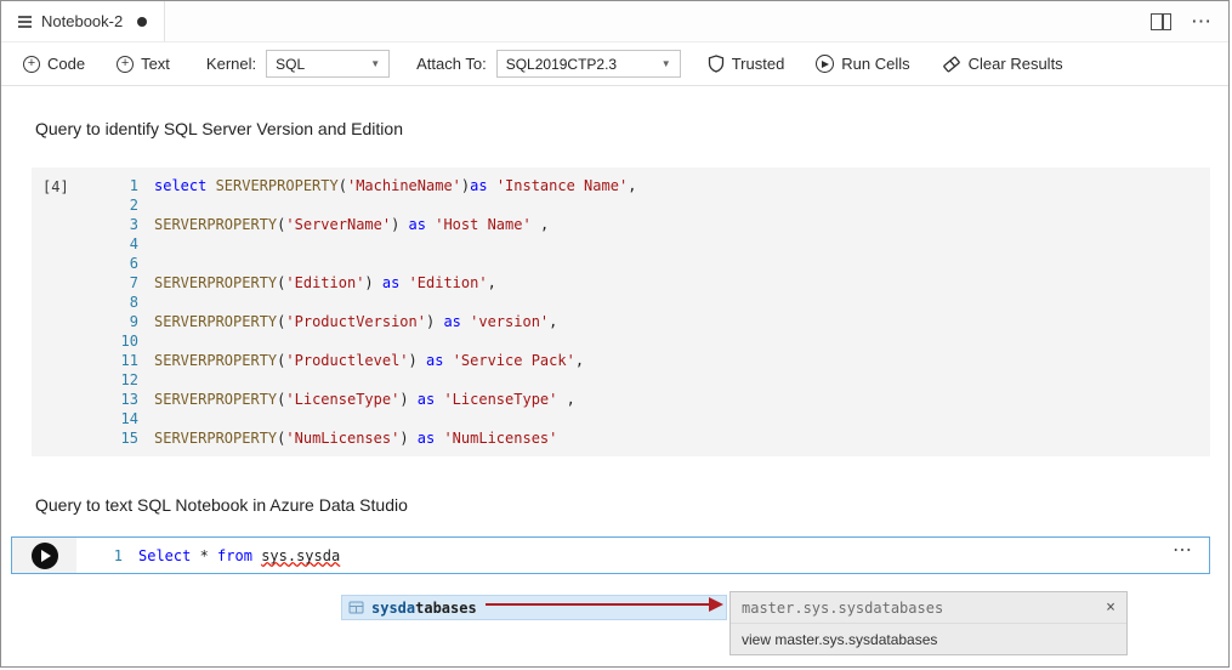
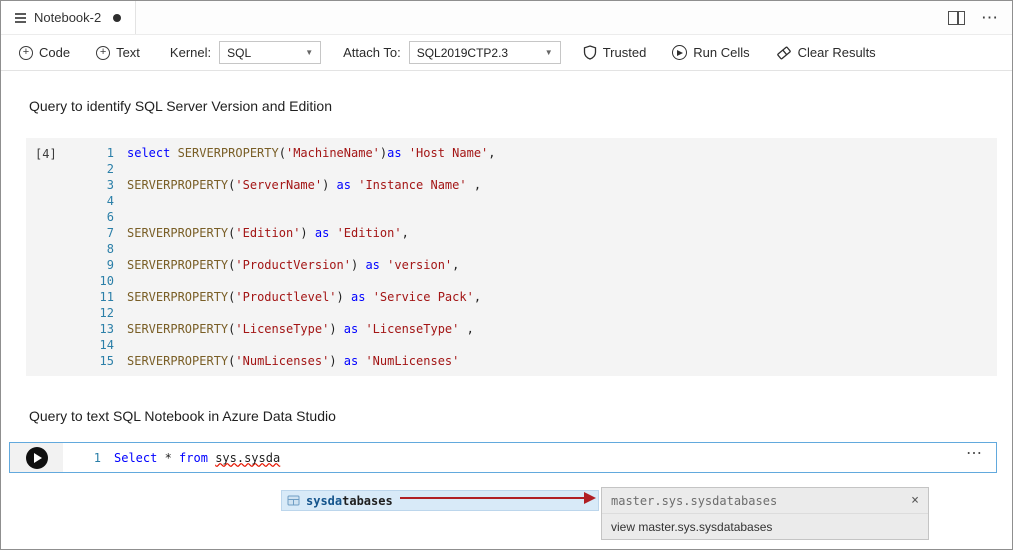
  Notebook-2
  ⋯
  +
  Code
  +
  Text
  Kernel:
  SQL
  ▼
  Attach To:
  SQL2019CTP2.3
  ▼
  Trusted
  Run Cells
  Clear Results
  Query to identify SQL Server Version and Edition
  [4]
- 1 select SERVERPROPERTY('MachineName')as 'Instance Name',
+ 1 select SERVERPROPERTY('MachineName')as 'Host Name',
  2
- 3 SERVERPROPERTY('ServerName') as 'Host Name' ,
+ 3 SERVERPROPERTY('ServerName') as 'Instance Name' ,
  4
  6
  7 SERVERPROPERTY('Edition') as 'Edition',
  8
  9 SERVERPROPERTY('ProductVersion') as 'version',
  10
  11 SERVERPROPERTY('Productlevel') as 'Service Pack',
  12
  13 SERVERPROPERTY('LicenseType') as 'LicenseType' ,
  14
  15 SERVERPROPERTY('NumLicenses') as 'NumLicenses'
  Query to text SQL Notebook in Azure Data Studio
  1
  Select * from sys.sysda
  ⋯
  sysda
  tabases
  master.sys.sysdatabases
  ×
  view master.sys.sysdatabases
